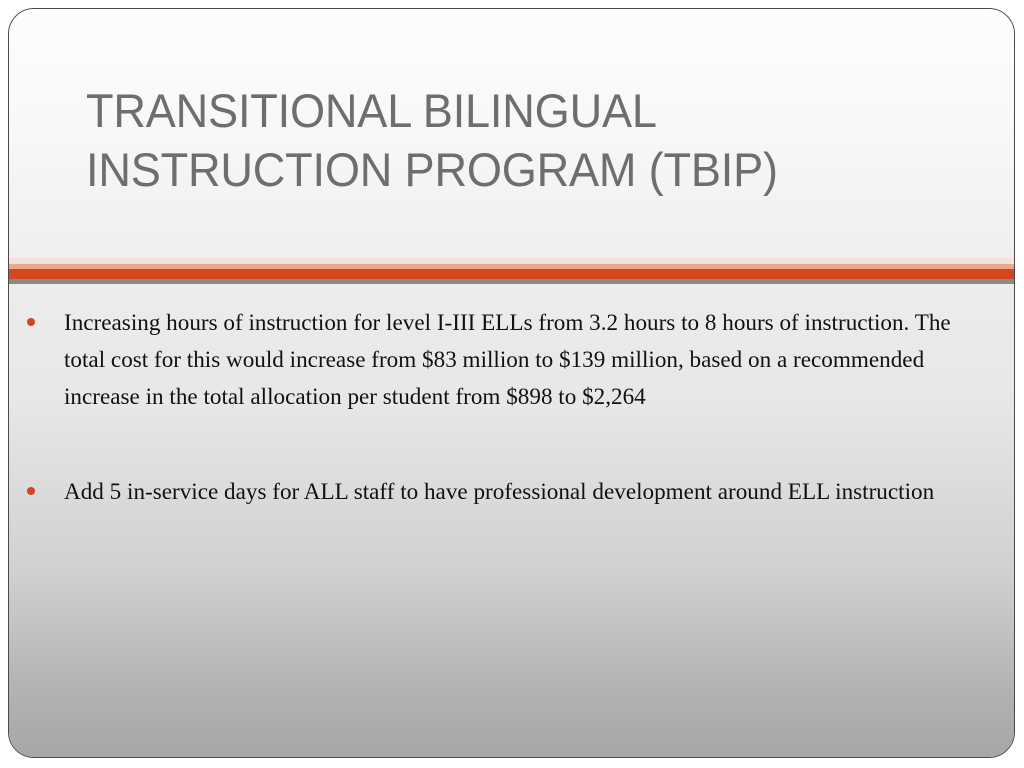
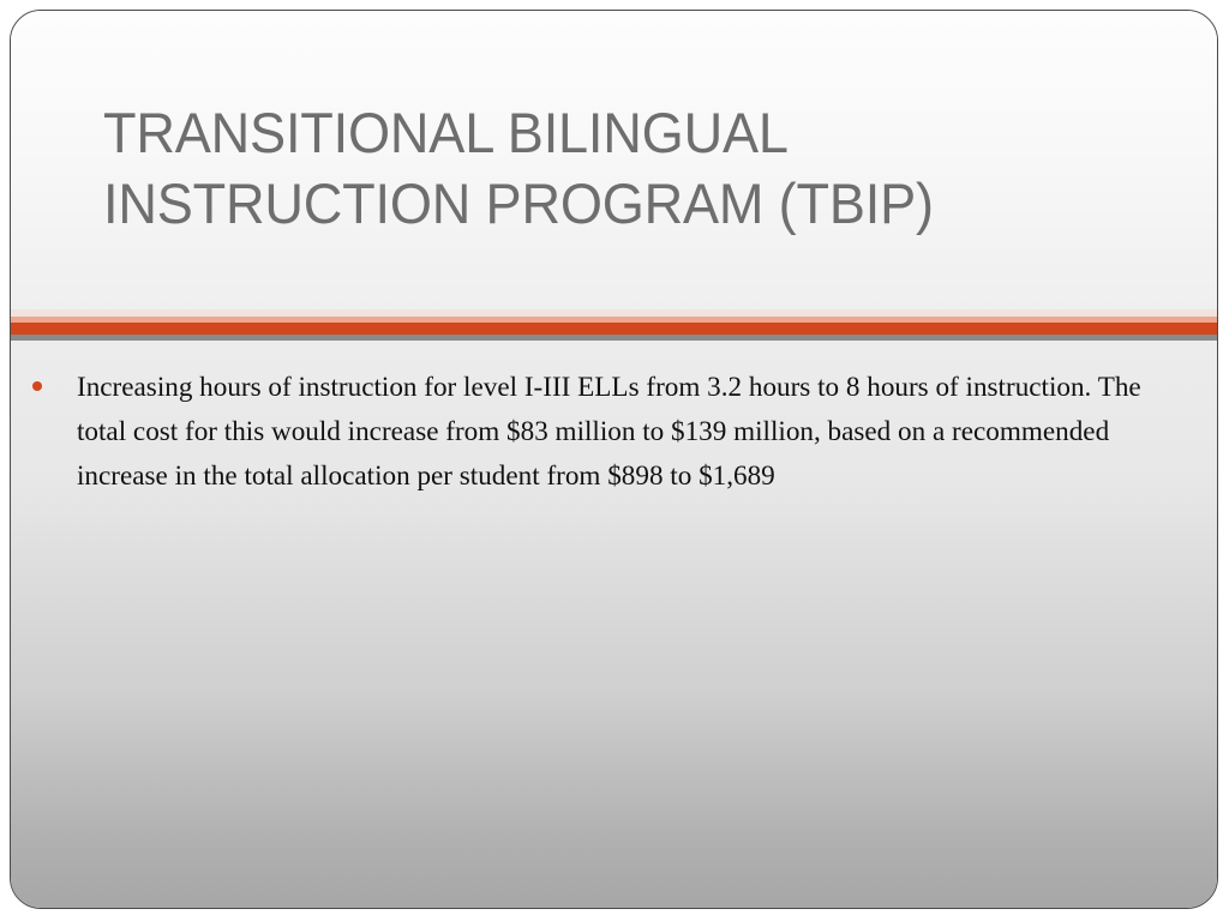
  TRANSITIONAL BILINGUAL
  INSTRUCTION PROGRAM (TBIP)
- Increasing hours of instruction for level I-III ELLs from 3.2 hours to 8 hours of instruction. The total cost for this would increase from $83 million to $139 million, based on a recommended increase in the total allocation per student from $898 to $2,264
+ Increasing hours of instruction for level I-III ELLs from 3.2 hours to 8 hours of instruction. The total cost for this would increase from $83 million to $139 million, based on a recommended increase in the total allocation per student from $898 to $1,689
- Add 5 in-service days for ALL staff to have professional development around ELL instruction
